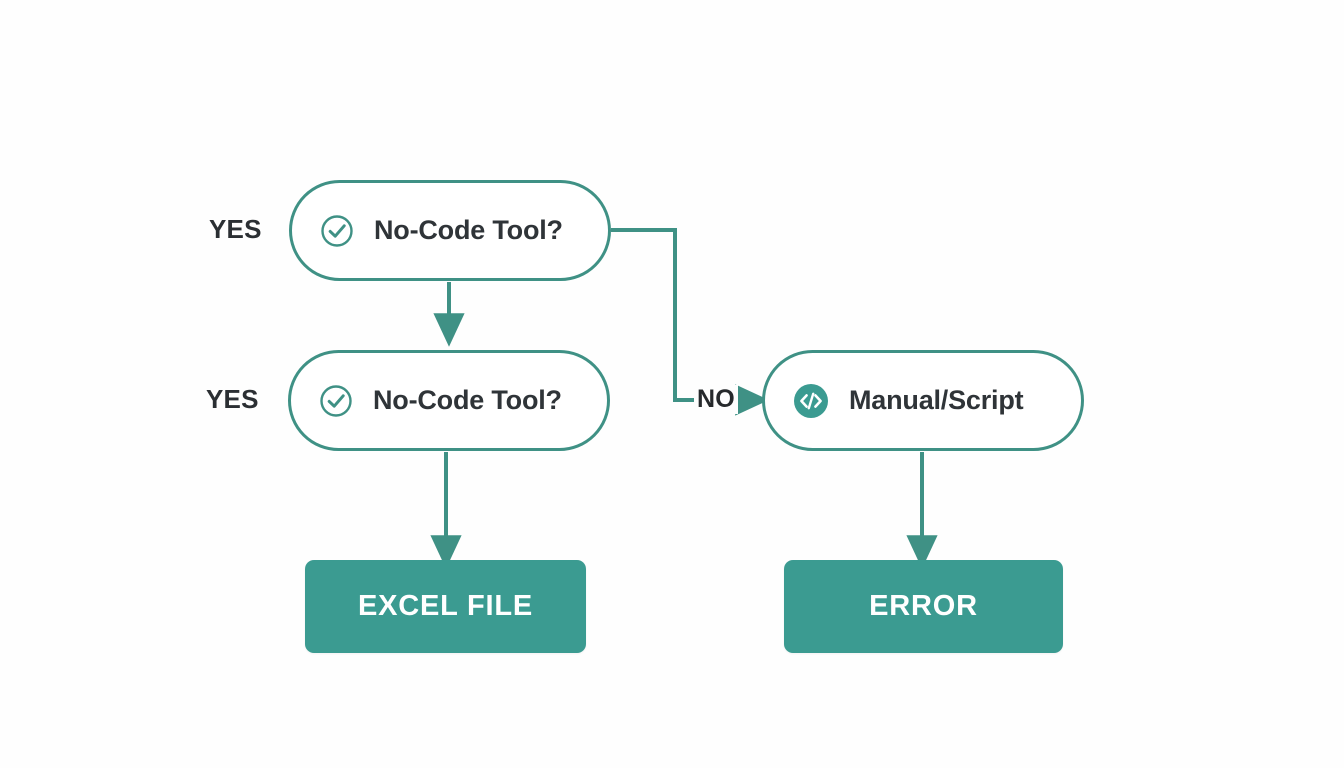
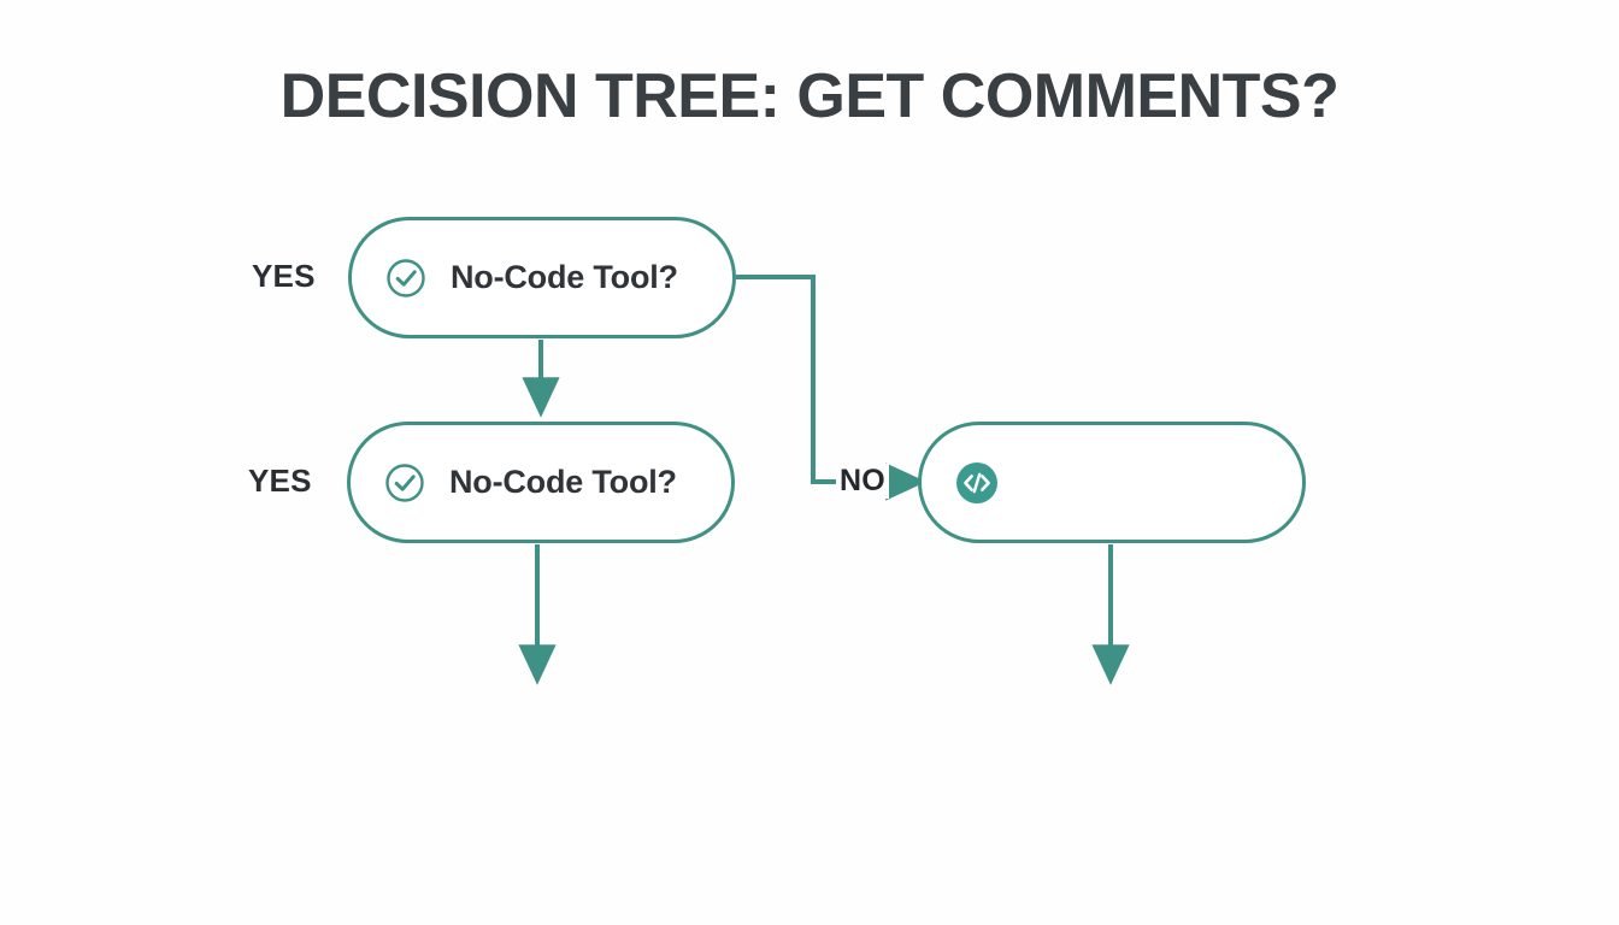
+ DECISION TREE: GET COMMENTS?
  YES
  No-Code Tool?
  YES
  No-Code Tool?
  NO
- Manual/Script
- EXCEL FILE
- ERROR
